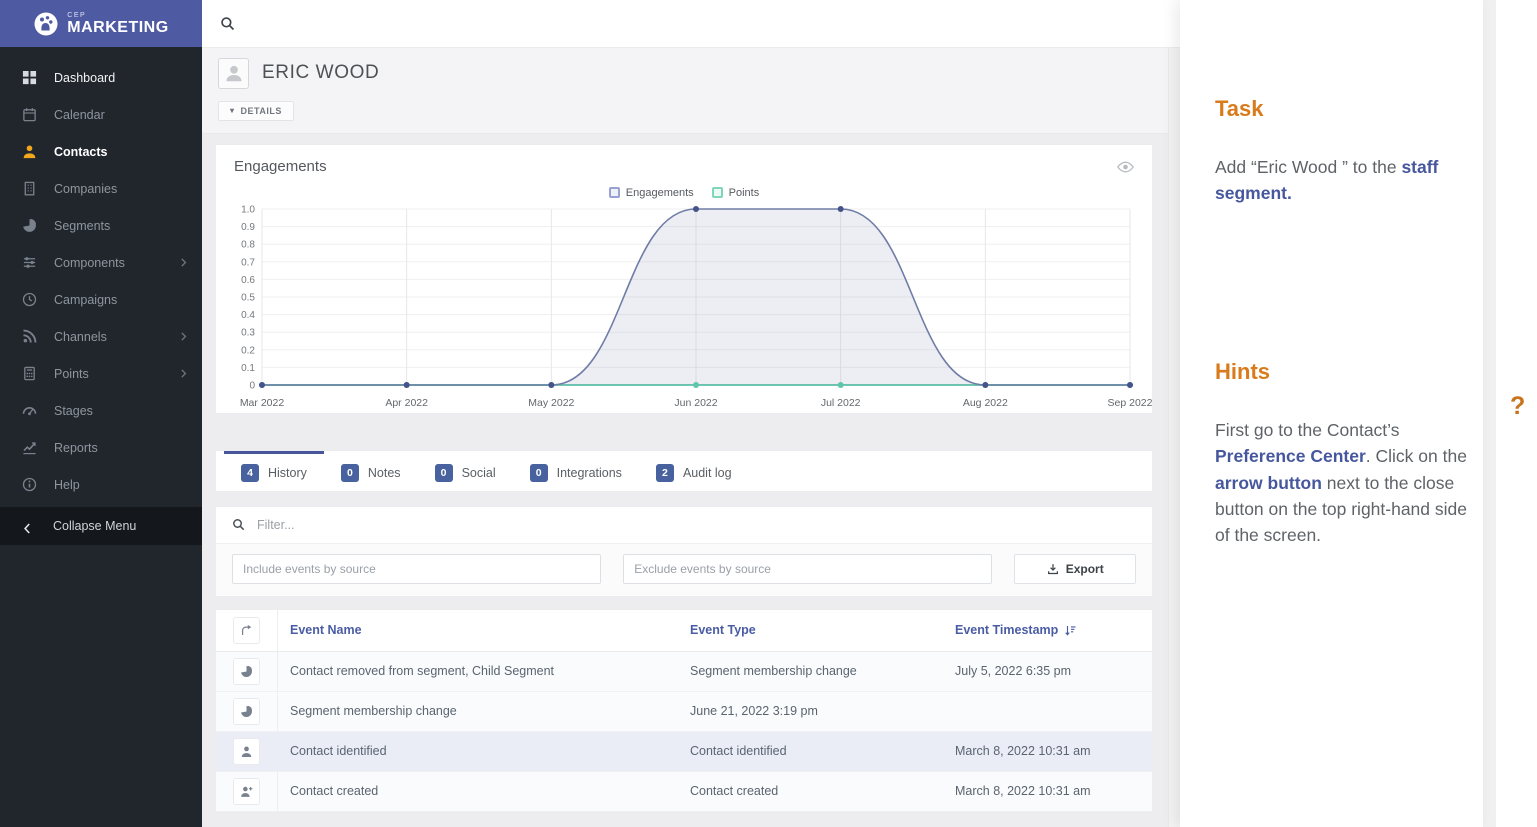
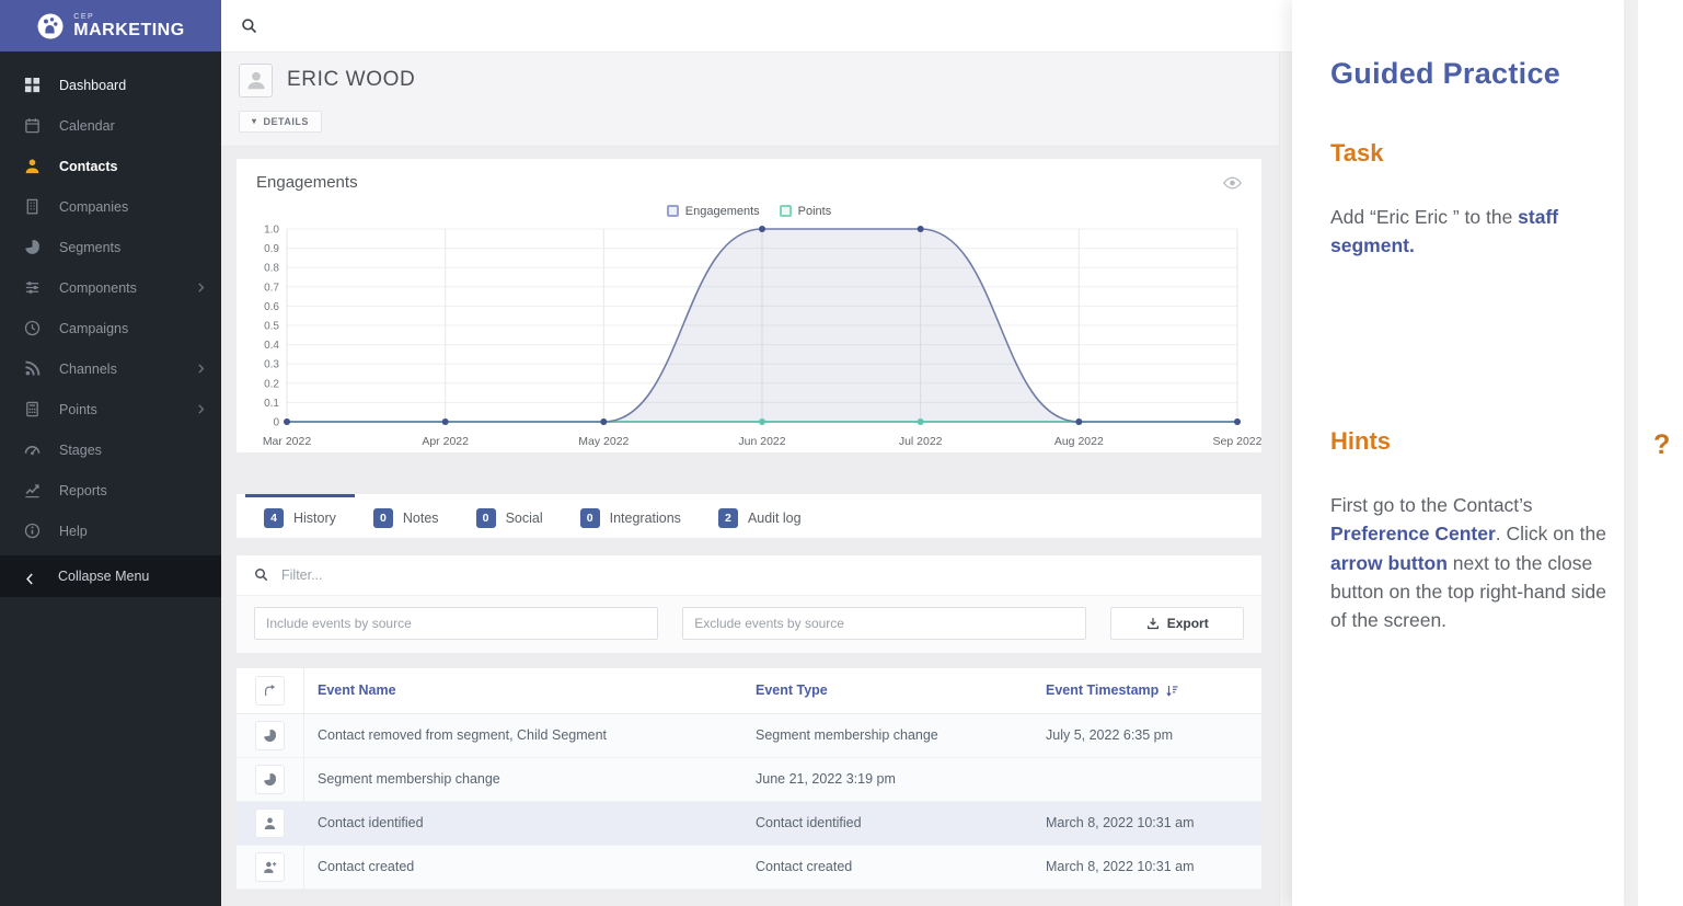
  MARKETING
  Dashboard
  Calendar
  Contacts
  Companies
  Segments
  Components
  Campaigns
  Channels
  Points
  Stages
  Reports
  Help
  Collapse Menu
  ERIC WOOD
  ▾
  DETAILS
  Engagements
  Engagements
  Points
  0
  0.1
  0.2
  0.3
  0.4
  0.5
  0.6
  0.7
  0.8
  0.9
  1.0
  Mar 2022
  Apr 2022
  May 2022
  Jun 2022
  Jul 2022
  Aug 2022
  Sep 2022
  4
  History
  0
  Notes
  0
  Social
  0
  Integrations
  2
  Audit log
  Filter...
  Include events by source
  Exclude events by source
  Export
  Event Name
  Event Type
  Event Timestamp
  Contact removed from segment, Child Segment
  Segment membership change
  July 5, 2022 6:35 pm
  Segment membership change
  June 21, 2022 3:19 pm
  Contact identified
  Contact identified
  March 8, 2022 10:31 am
  Contact created
  Contact created
  March 8, 2022 10:31 am
+ Guided Practice
  Task
- Add “Eric Wood ” to the staff segment.
+ Add “Eric Eric ” to the staff segment.
  Hints
  First go to the Contact’s Preference Center. Click on the arrow button next to the close button on the top right-hand side of the screen.
  ?
